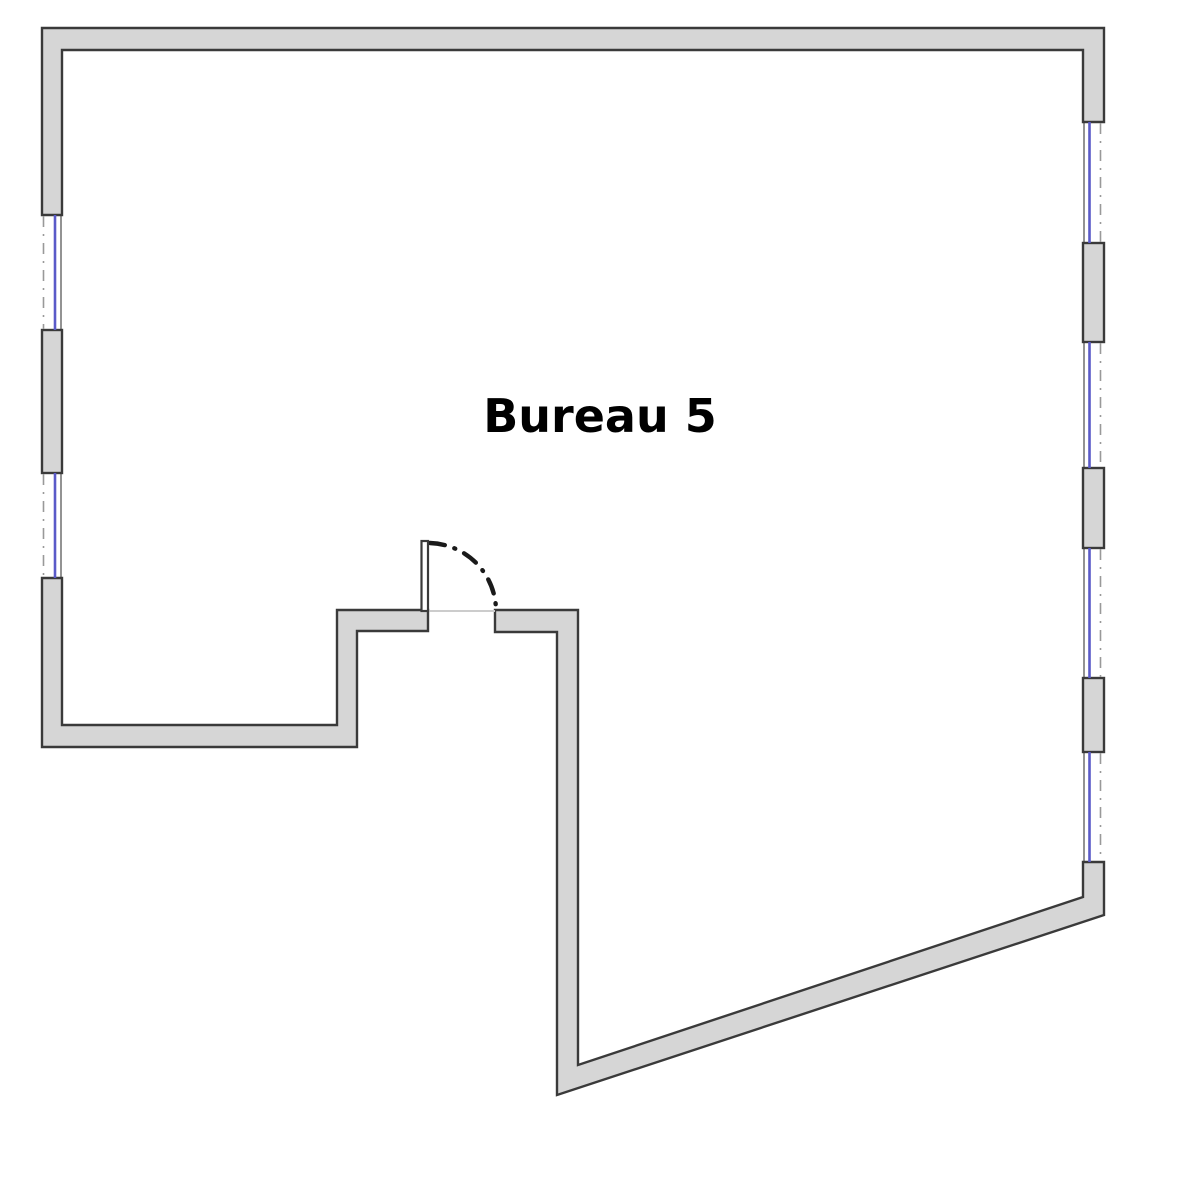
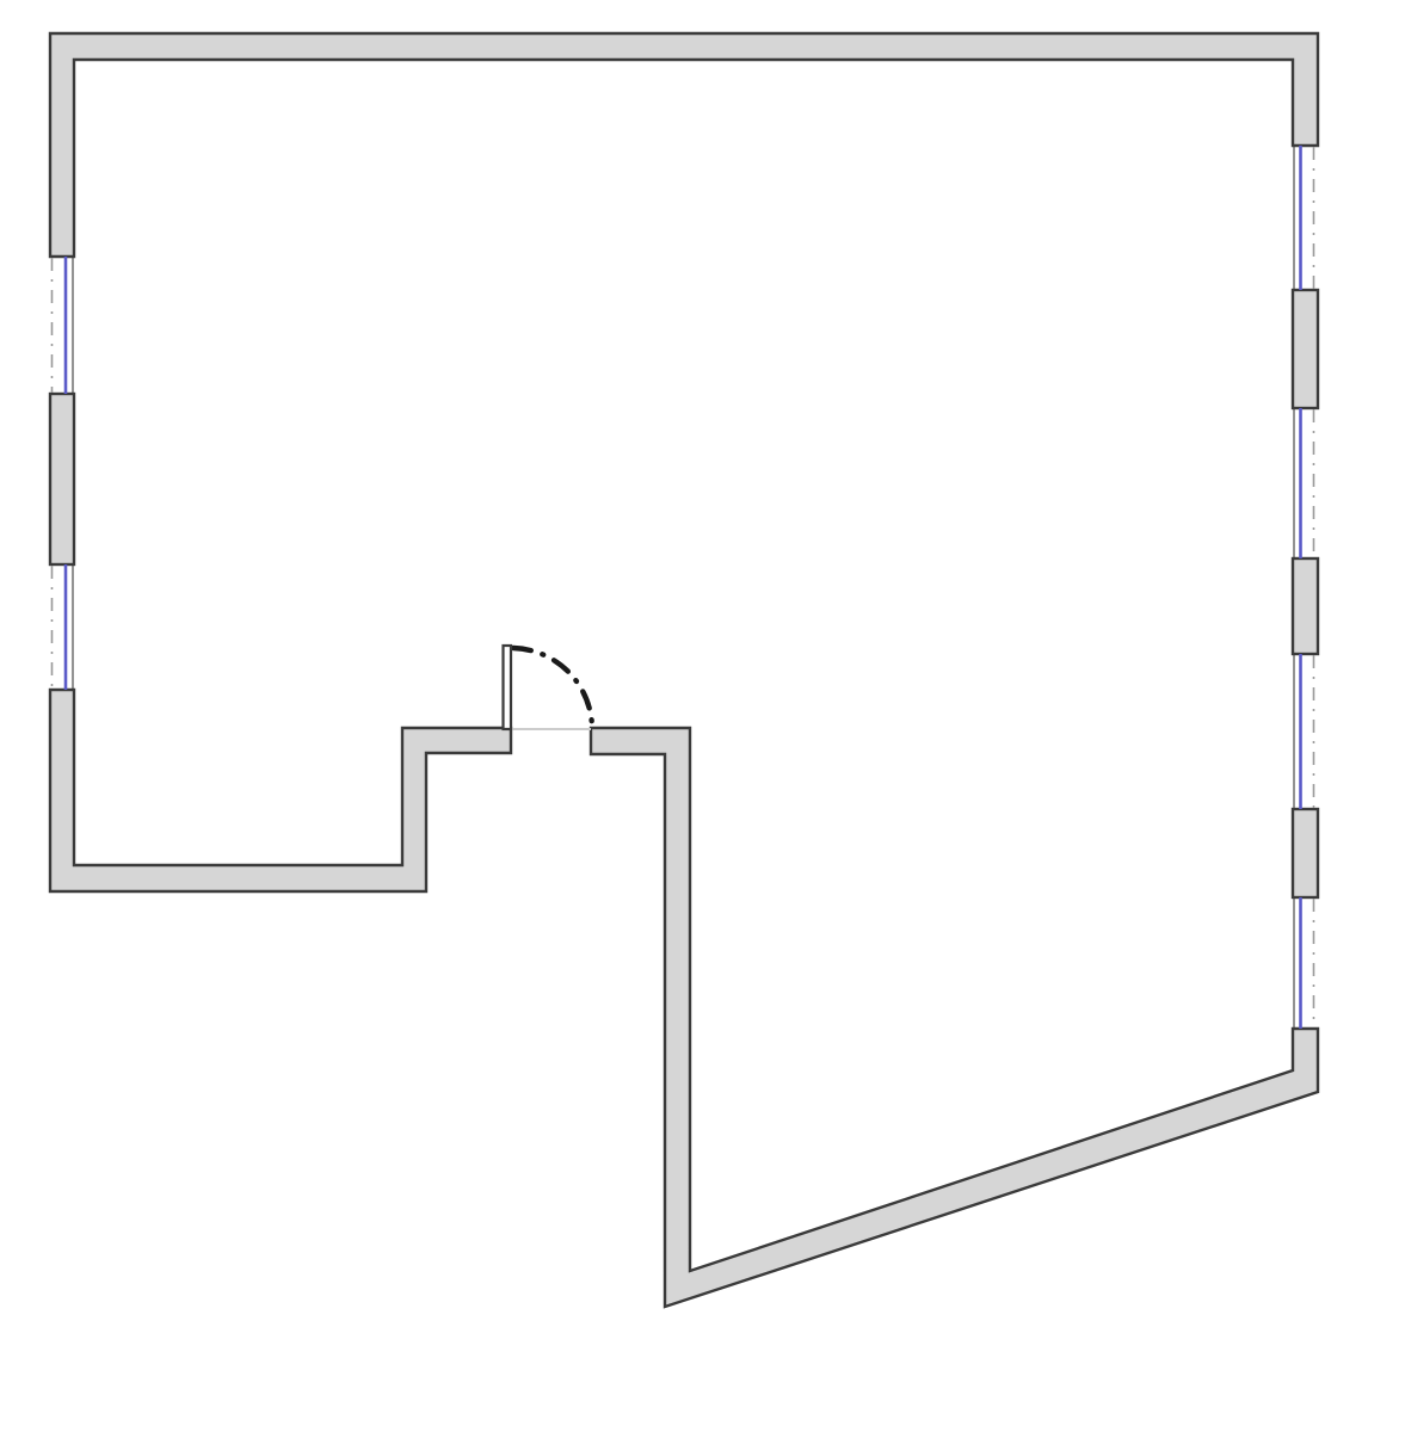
- Bureau 5
